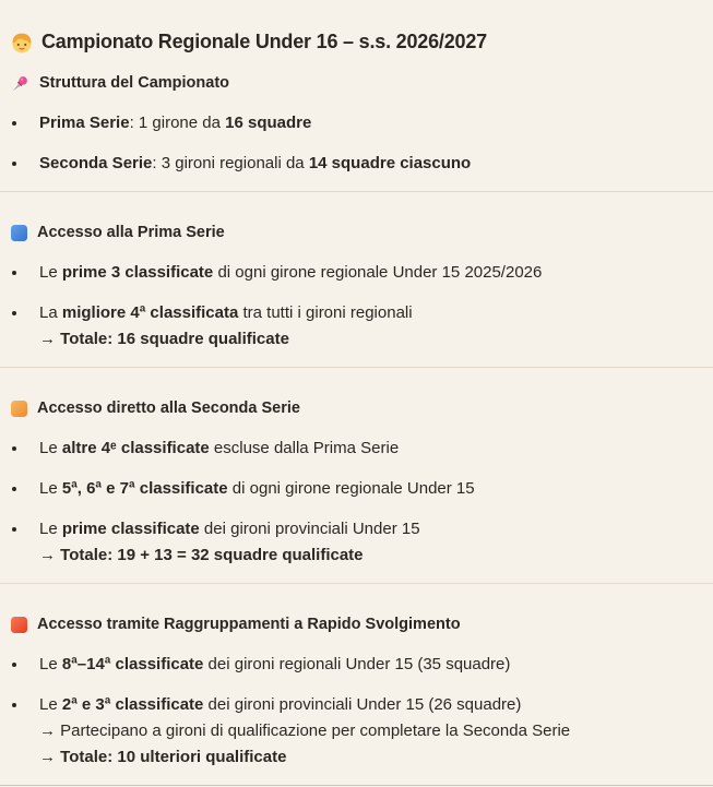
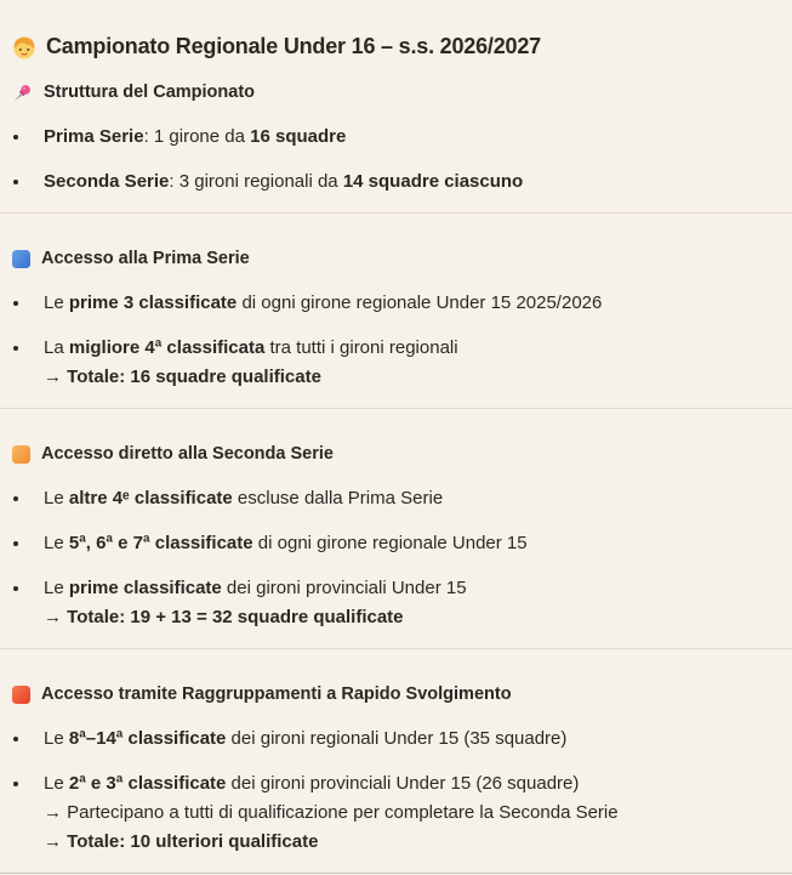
  Campionato Regionale Under 16 – s.s. 2026/2027
  Struttura del Campionato
  Prima Serie: 1 girone da 16 squadre
  Seconda Serie: 3 gironi regionali da 14 squadre ciascuno
  Accesso alla Prima Serie
  Le prime 3 classificate di ogni girone regionale Under 15 2025/2026
  La migliore 4ª classificata tra tutti i gironi regionali
  → Totale: 16 squadre qualificate
  Accesso diretto alla Seconda Serie
  Le altre 4ᵉ classificate escluse dalla Prima Serie
  Le 5ª, 6ª e 7ª classificate di ogni girone regionale Under 15
  Le prime classificate dei gironi provinciali Under 15
  → Totale: 19 + 13 = 32 squadre qualificate
  Accesso tramite Raggruppamenti a Rapido Svolgimento
  Le 8ª–14ª classificate dei gironi regionali Under 15 (35 squadre)
  Le 2ª e 3ª classificate dei gironi provinciali Under 15 (26 squadre)
- → Partecipano a gironi di qualificazione per completare la Seconda Serie
+ → Partecipano a tutti di qualificazione per completare la Seconda Serie
  → Totale: 10 ulteriori qualificate
